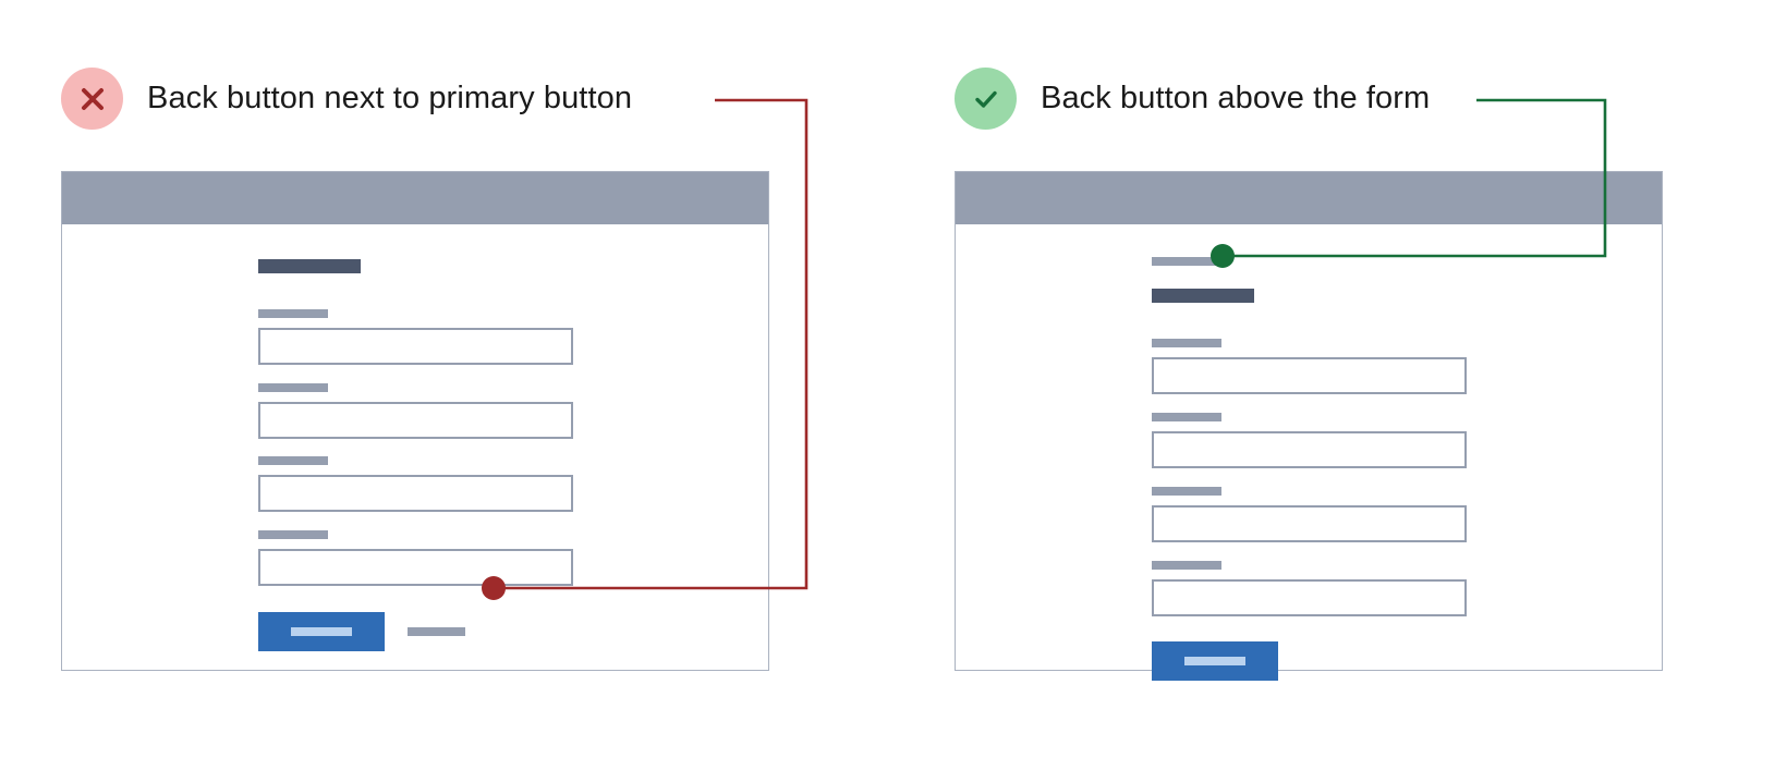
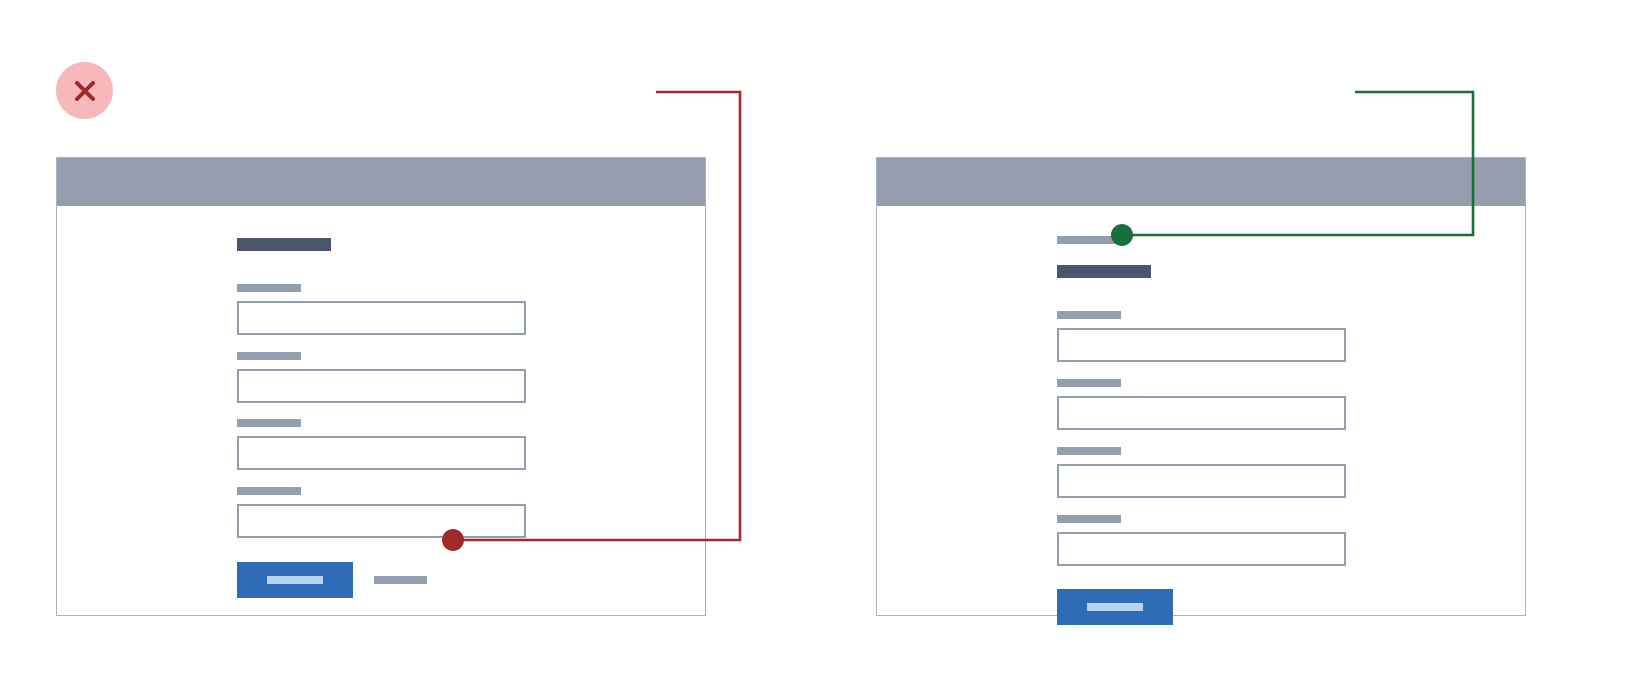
- Back button next to primary button
- Back button above the form
